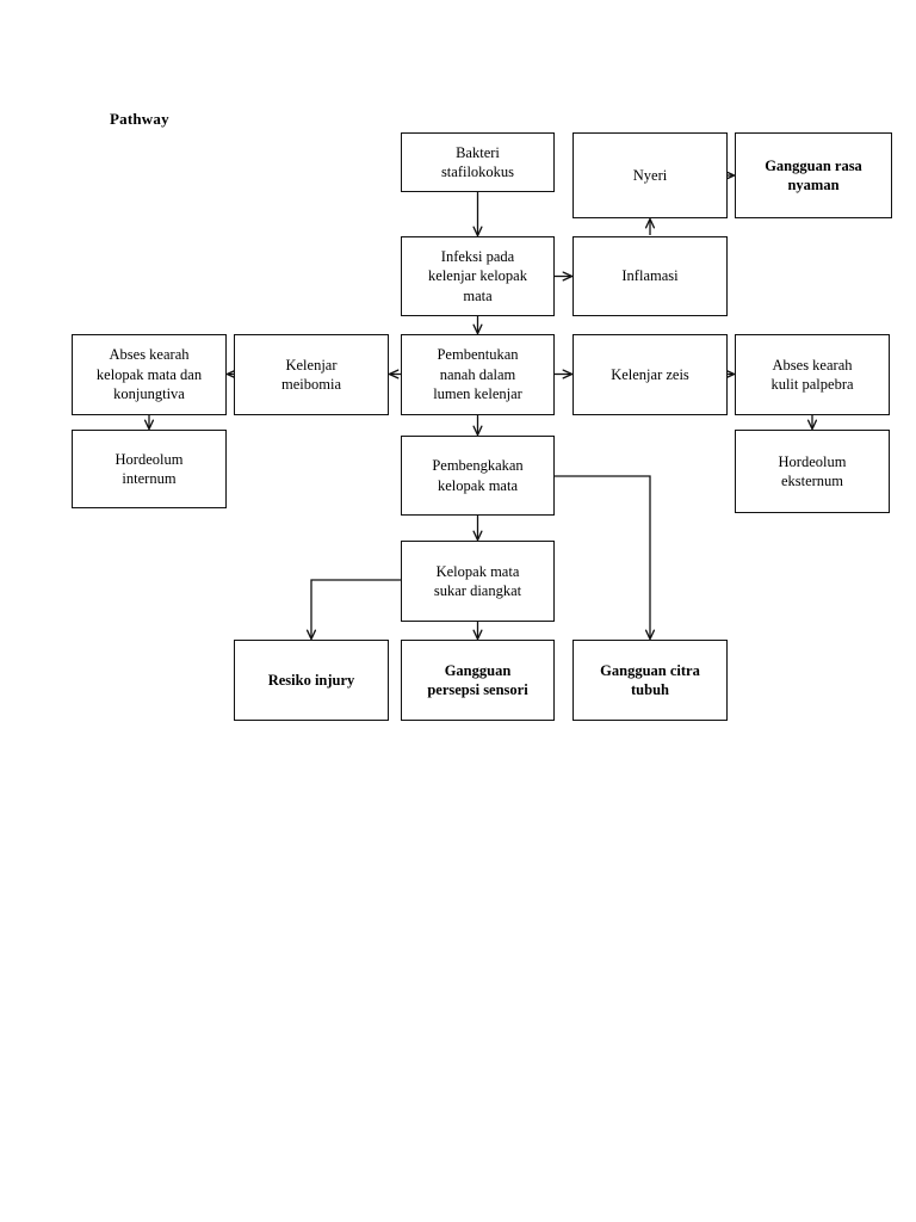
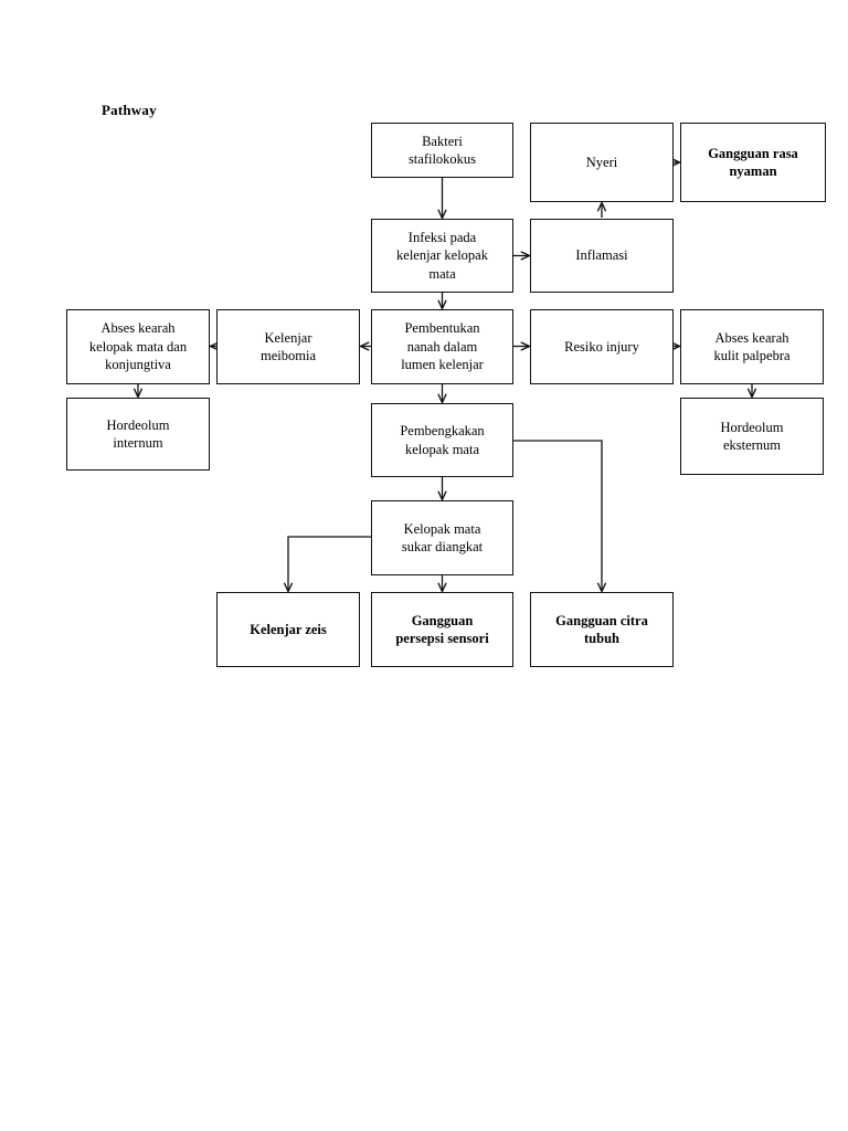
  Pathway
  Bakteri
  stafilokokus
  Nyeri
  Gangguan rasa
  nyaman
  Infeksi pada
  kelenjar kelopak
  mata
  Inflamasi
  Abses kearah
  kelopak mata dan
  konjungtiva
  Kelenjar
  meibomia
  Pembentukan
  nanah dalam
  lumen kelenjar
- Kelenjar zeis
+ Resiko injury
  Abses kearah
  kulit palpebra
  Hordeolum
  internum
  Pembengkakan
  kelopak mata
  Hordeolum
  eksternum
  Kelopak mata
  sukar diangkat
- Resiko injury
+ Kelenjar zeis
  Gangguan
  persepsi sensori
  Gangguan citra
  tubuh
